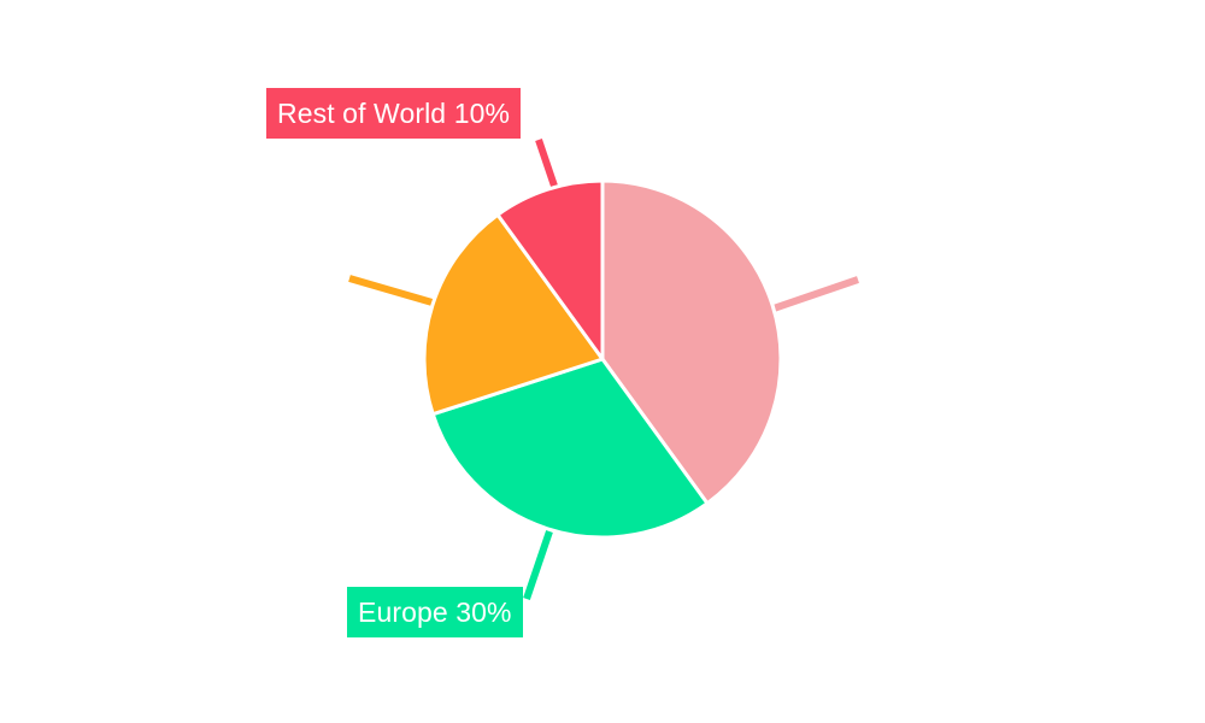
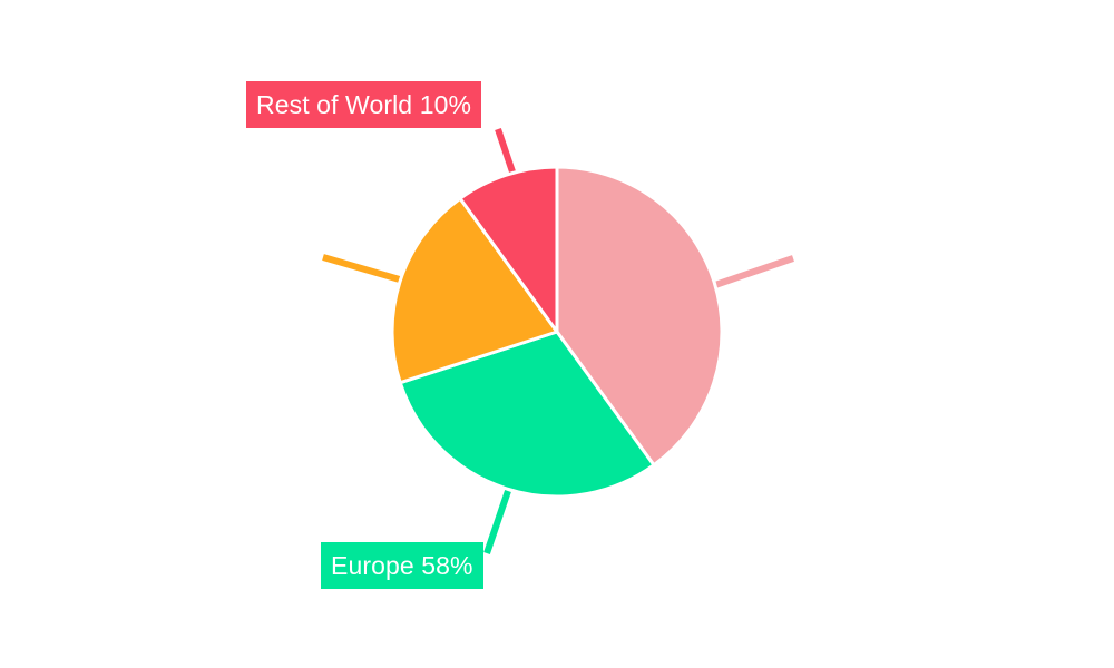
  Rest of World 10%
- Europe 30%
+ Europe 58%
